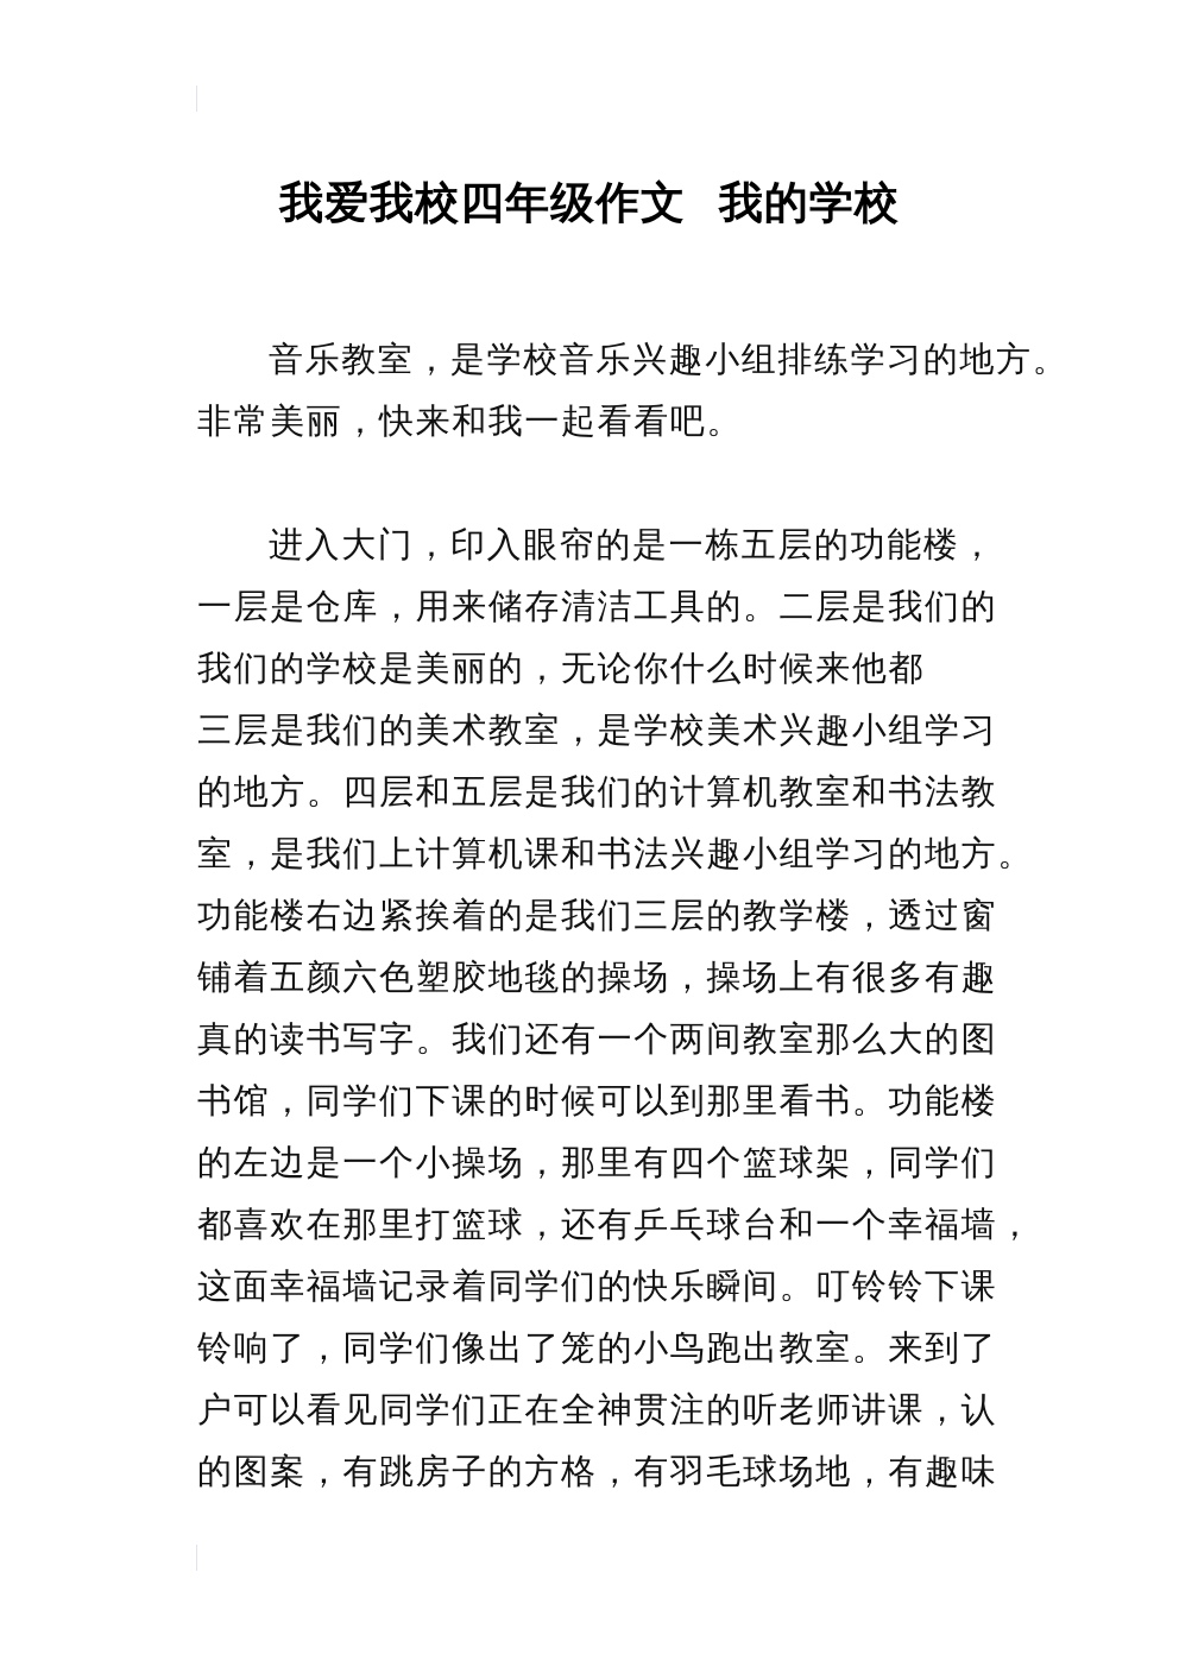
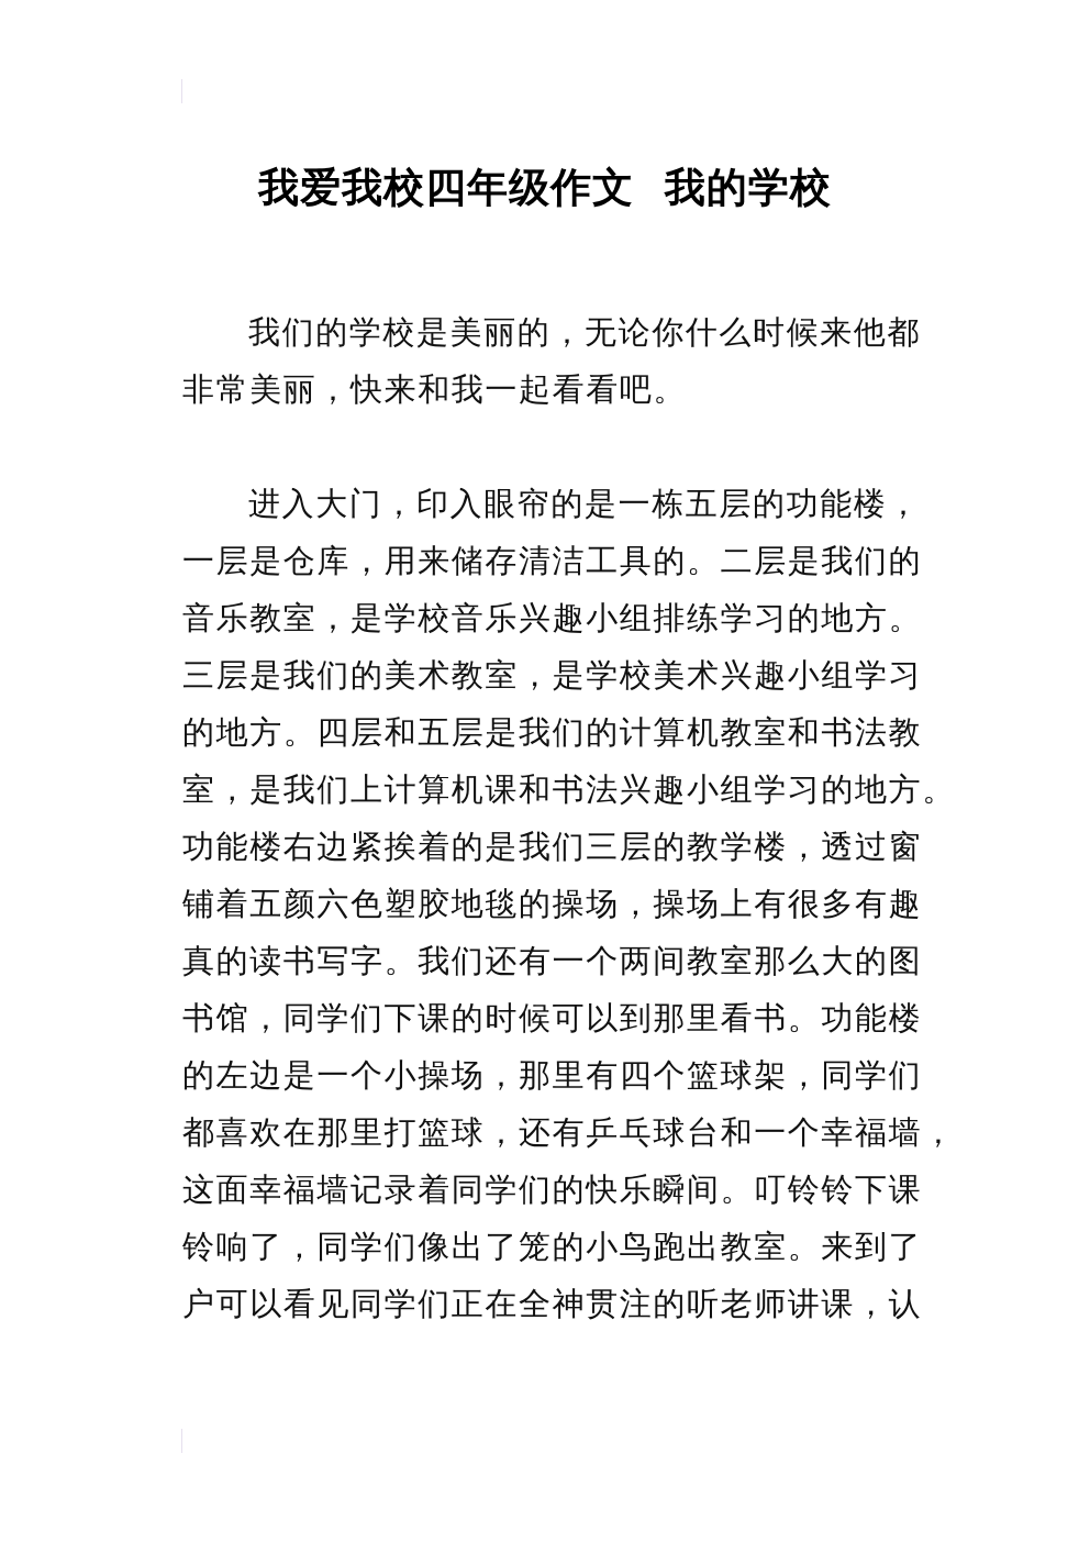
  我爱我校四年级作文 我的学校
- 音乐教室，是学校音乐兴趣小组排练学习的地方。
+ 我们的学校是美丽的，无论你什么时候来他都
  非常美丽，快来和我一起看看吧。
  进入大门，印入眼帘的是一栋五层的功能楼，
  一层是仓库，用来储存清洁工具的。二层是我们的
- 我们的学校是美丽的，无论你什么时候来他都
+ 音乐教室，是学校音乐兴趣小组排练学习的地方。
  三层是我们的美术教室，是学校美术兴趣小组学习
  的地方。四层和五层是我们的计算机教室和书法教
  室，是我们上计算机课和书法兴趣小组学习的地方。
  功能楼右边紧挨着的是我们三层的教学楼，透过窗
  铺着五颜六色塑胶地毯的操场，操场上有很多有趣
  真的读书写字。我们还有一个两间教室那么大的图
  书馆，同学们下课的时候可以到那里看书。功能楼
  的左边是一个小操场，那里有四个篮球架，同学们
  都喜欢在那里打篮球，还有乒乓球台和一个幸福墙，
  这面幸福墙记录着同学们的快乐瞬间。叮铃铃下课
  铃响了，同学们像出了笼的小鸟跑出教室。来到了
  户可以看见同学们正在全神贯注的听老师讲课，认
- 的图案，有跳房子的方格，有羽毛球场地，有趣味
